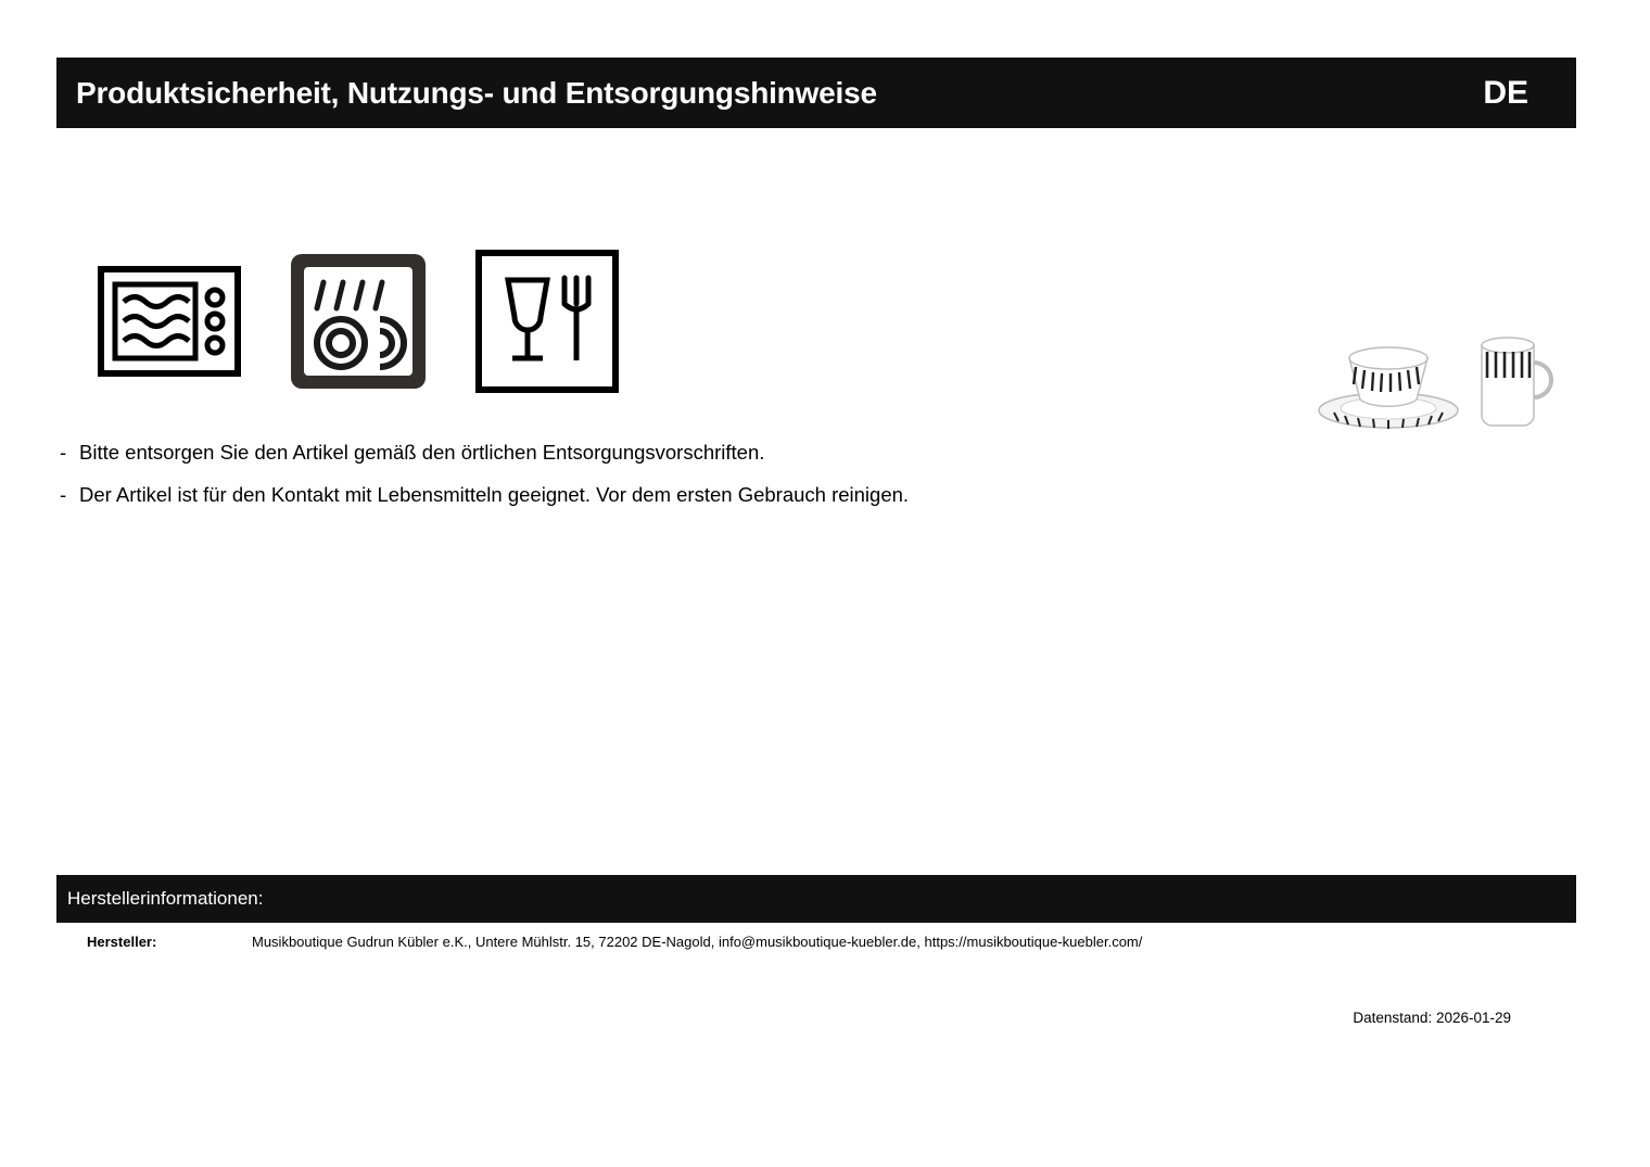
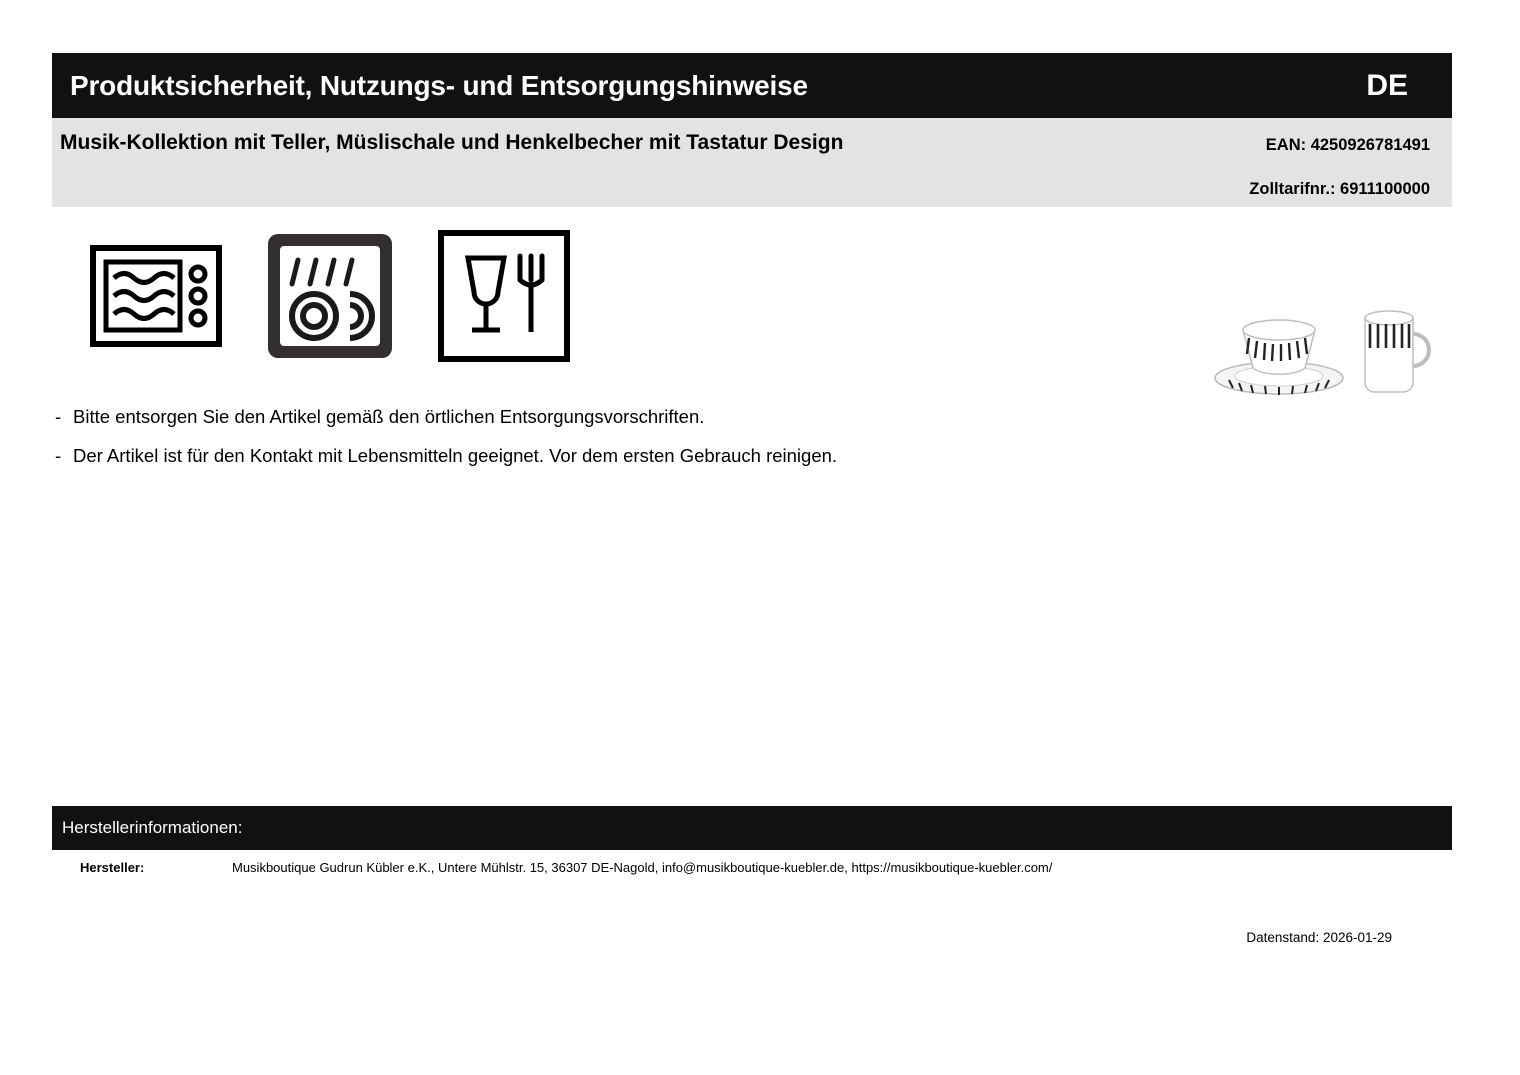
  Produktsicherheit, Nutzungs- und Entsorgungshinweise
  DE
+ Musik-Kollektion mit Teller, Müslischale und Henkelbecher mit Tastatur Design
+ EAN: 4250926781491
+ Zolltarifnr.: 6911100000
  -
  Bitte entsorgen Sie den Artikel gemäß den örtlichen Entsorgungsvorschriften.
  -
  Der Artikel ist für den Kontakt mit Lebensmitteln geeignet. Vor dem ersten Gebrauch reinigen.
  Herstellerinformationen:
  Hersteller:
- Musikboutique Gudrun Kübler e.K., Untere Mühlstr. 15, 72202 DE-Nagold, info@musikboutique-kuebler.de, https://musikboutique-kuebler.com/
+ Musikboutique Gudrun Kübler e.K., Untere Mühlstr. 15, 36307 DE-Nagold, info@musikboutique-kuebler.de, https://musikboutique-kuebler.com/
  Datenstand: 2026-01-29
